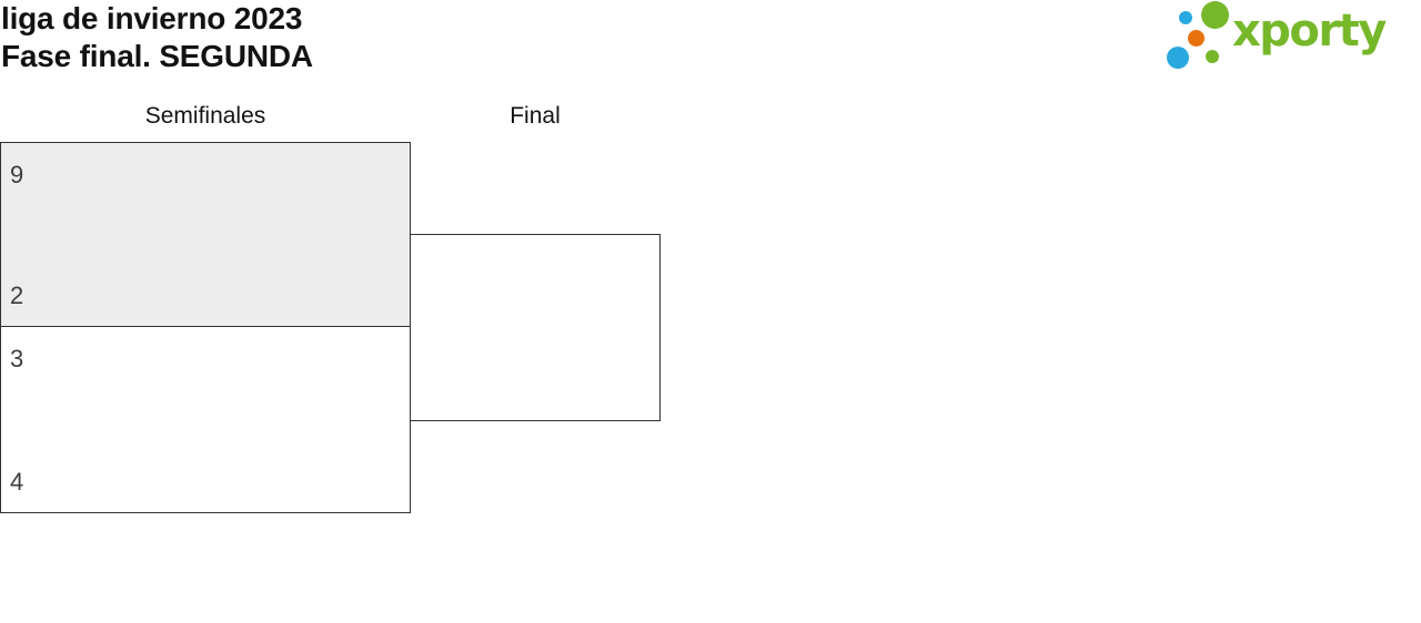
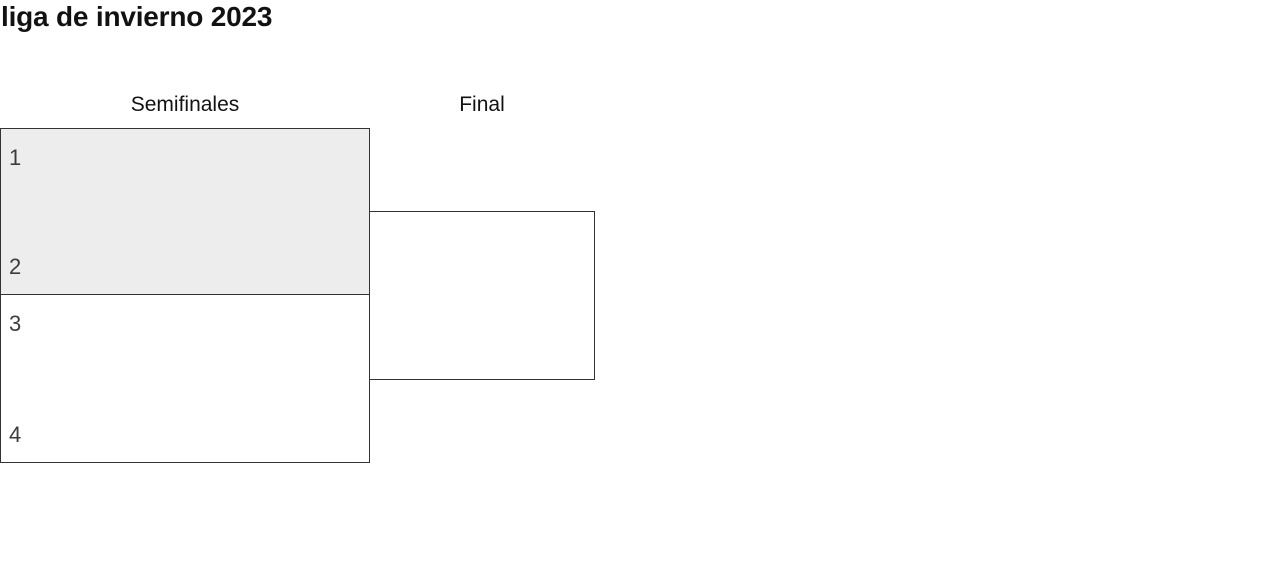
  liga de invierno 2023
- Fase final. SEGUNDA
- xporty
  Semifinales
  Final
- 9
+ 1
  2
  3
  4
